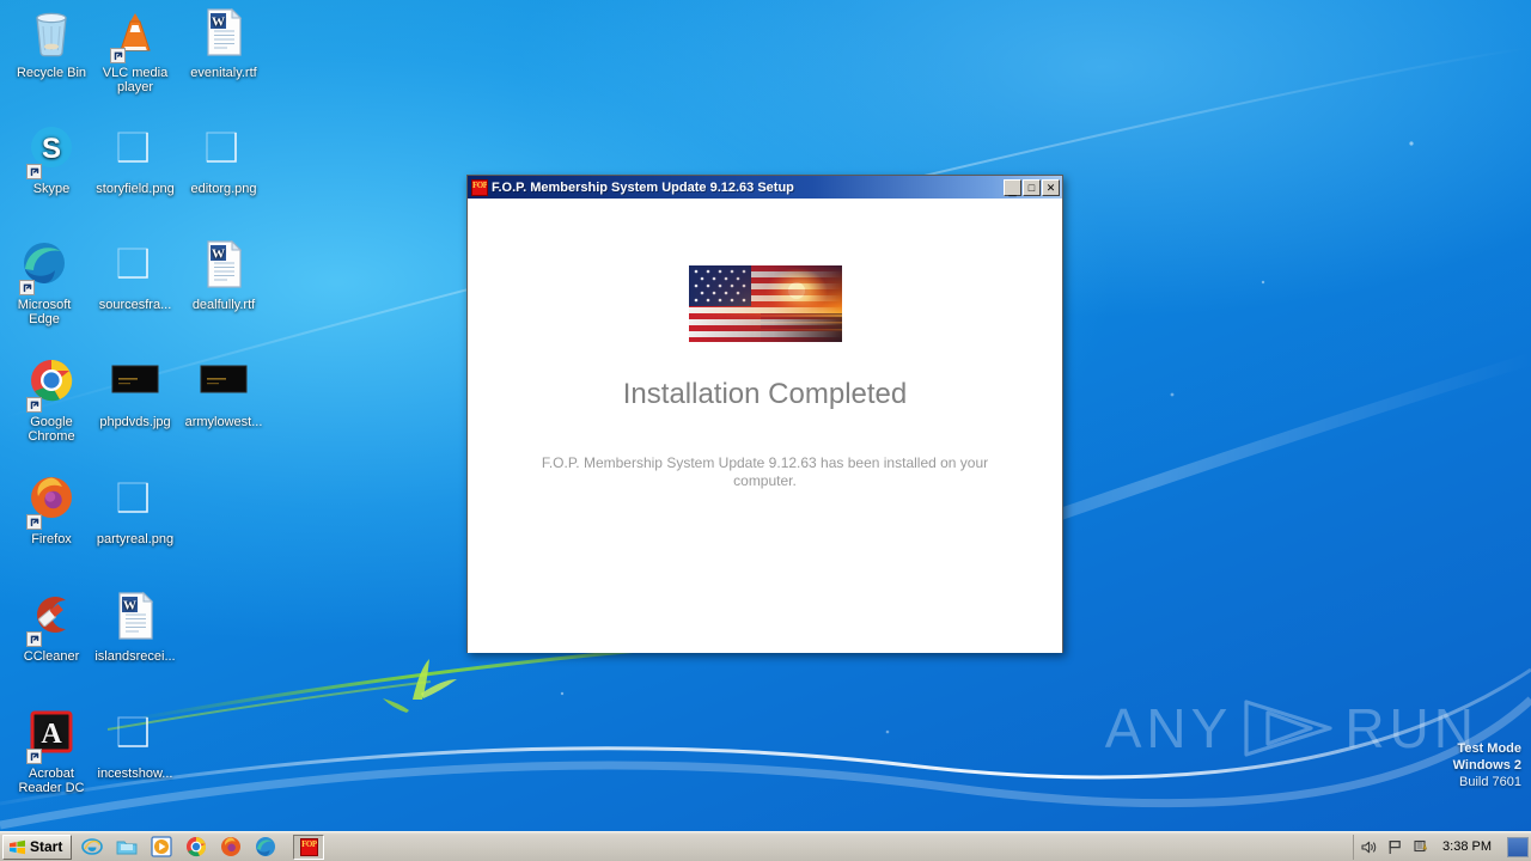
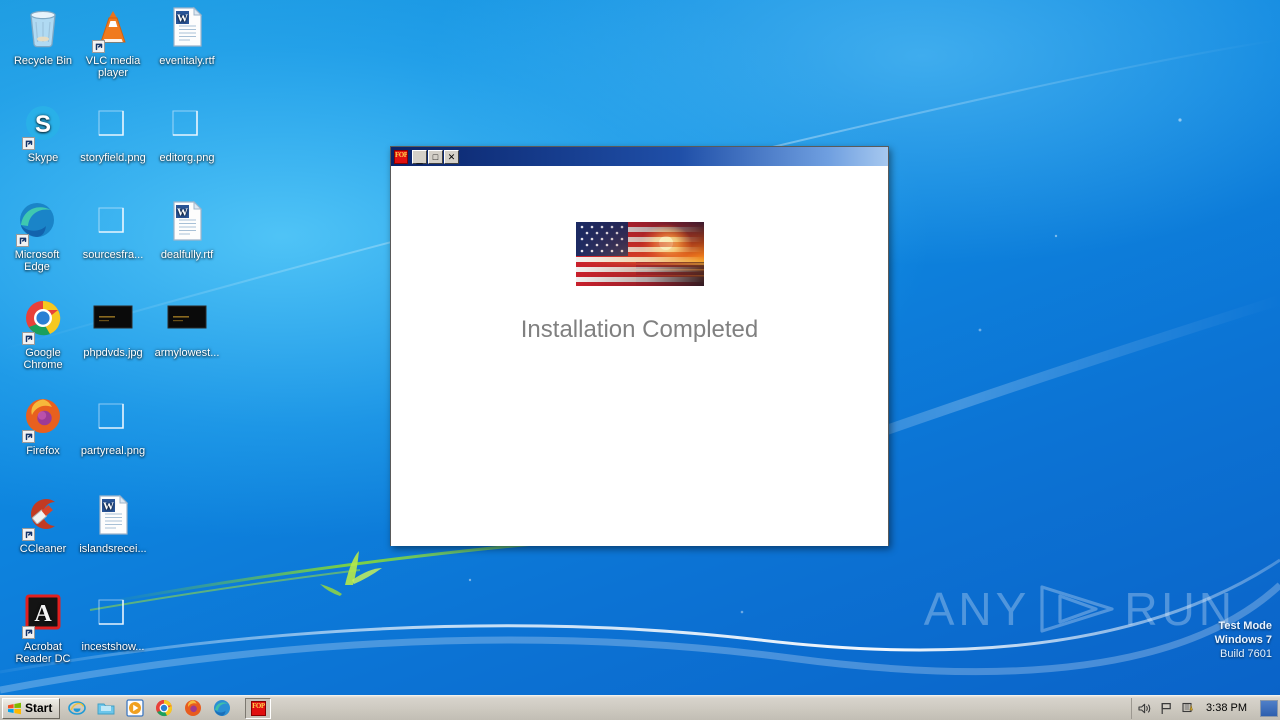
  Recycle Bin
  VLC media player
  W
  evenitaly.rtf
  S
  Skype
  storyfield.png
  editorg.png
  Microsoft Edge
  sourcesfra...
  W
  dealfully.rtf
  Google Chrome
  phpdvds.jpg
  armylowest...
  Firefox
  partyreal.png
  CCleaner
  W
  islandsrecei...
  A
  Acrobat Reader DC
  incestshow...
  ANY
  RUN
  Test Mode
- Windows 2
+ Windows 7
  Build 7601
  FOP
- F.O.P. Membership System Update 9.12.63 Setup
  _
  □
  ✕
  Installation Completed
- F.O.P. Membership System Update 9.12.63 has been installed on your computer.
  Start
  FOP
  3:38 PM
